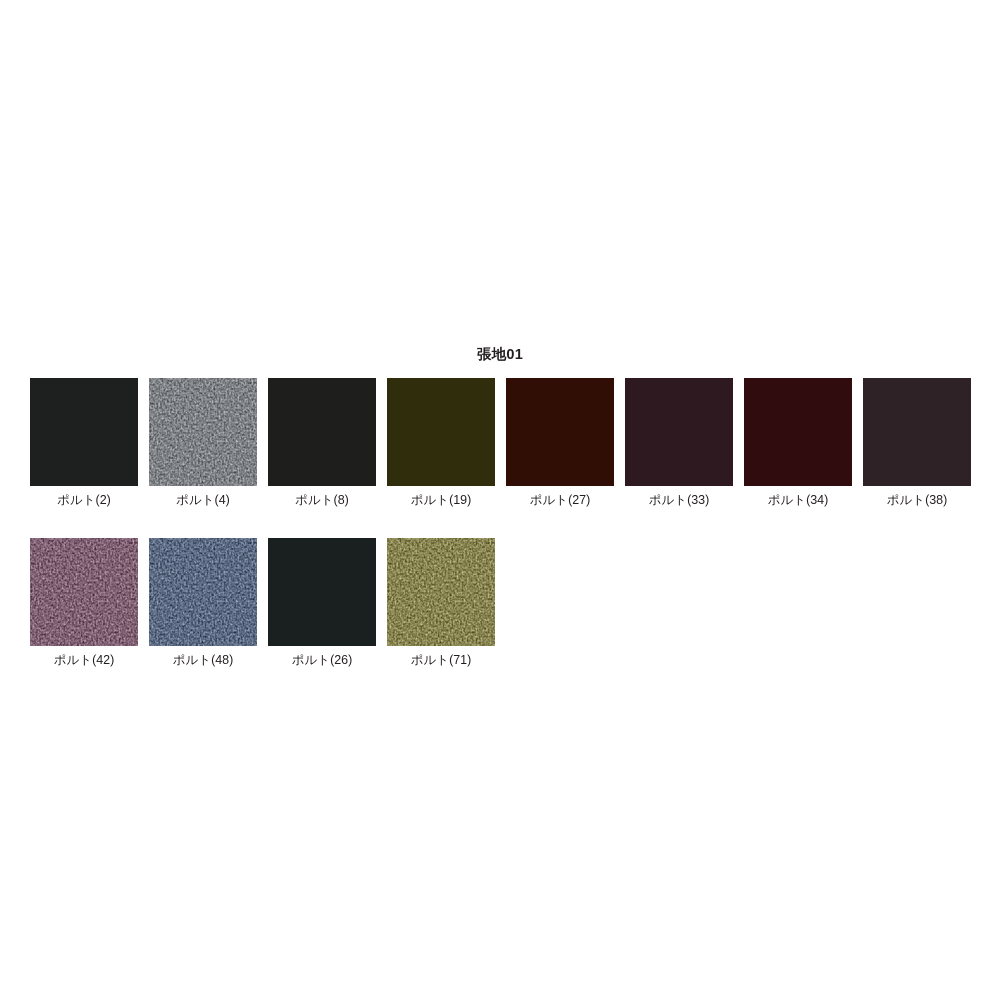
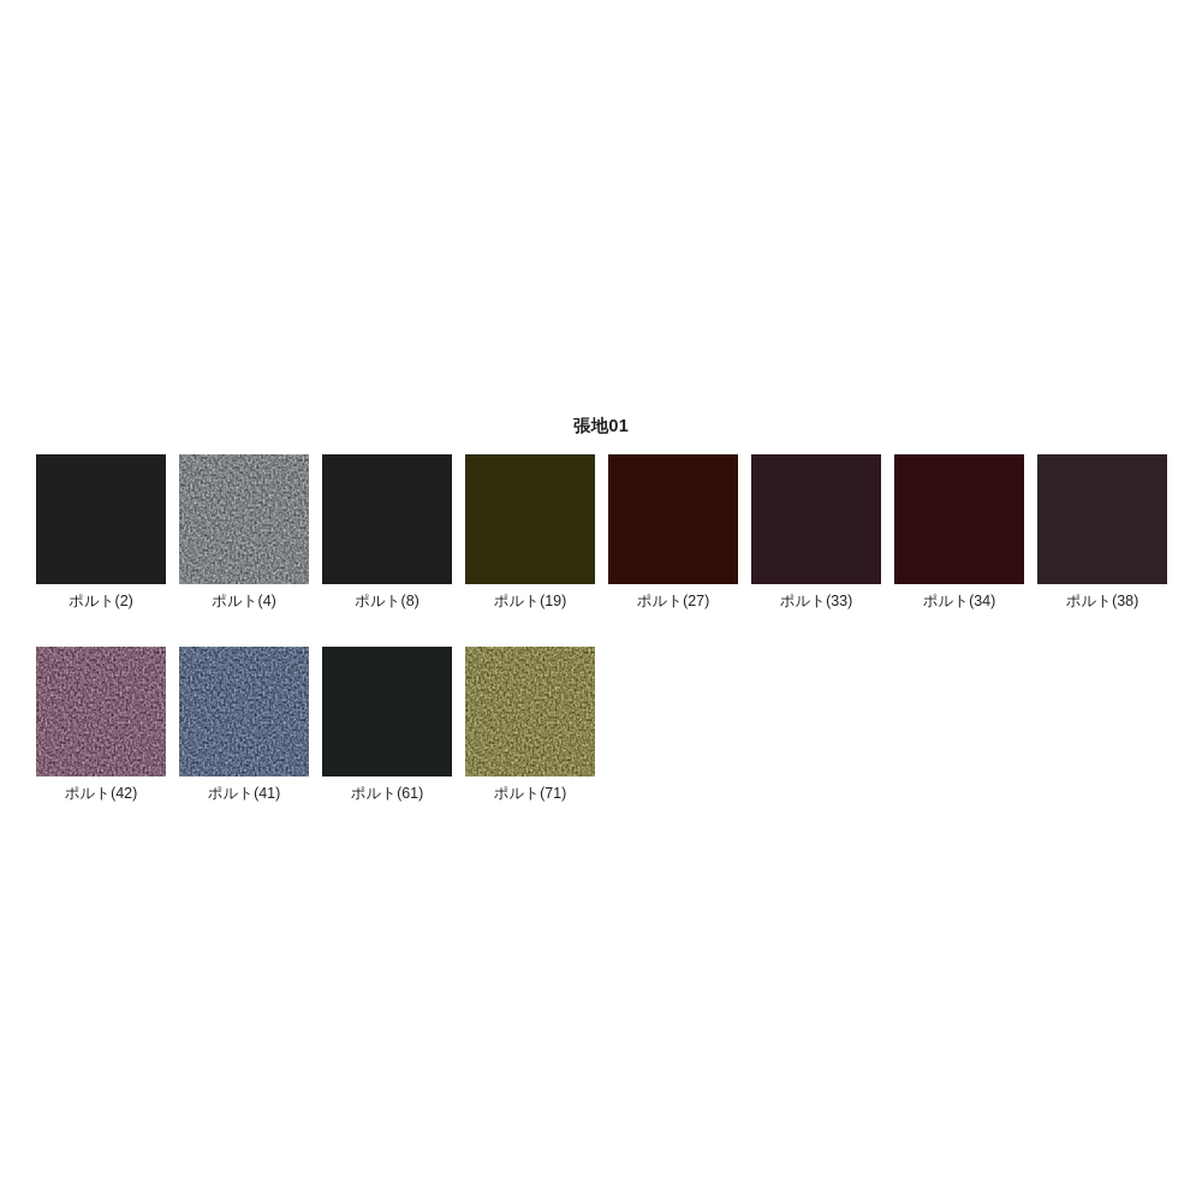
  張地01
  ポルト(2)
  ポルト(4)
  ポルト(8)
  ポルト(19)
  ポルト(27)
  ポルト(33)
  ポルト(34)
  ポルト(38)
  ポルト(42)
- ポルト(48)
+ ポルト(41)
- ポルト(26)
+ ポルト(61)
  ポルト(71)
